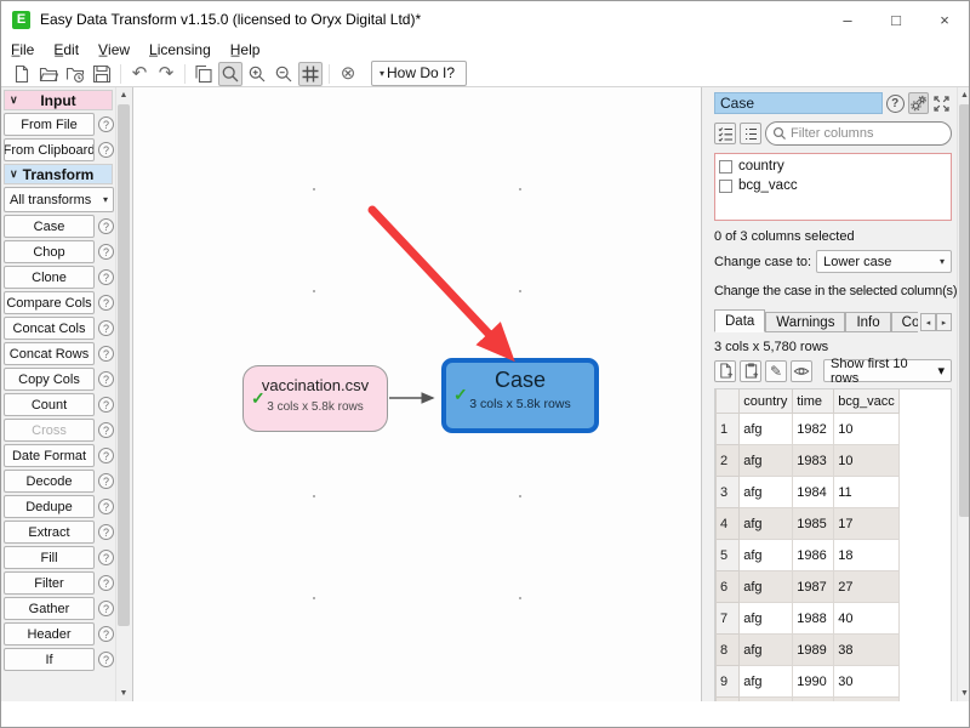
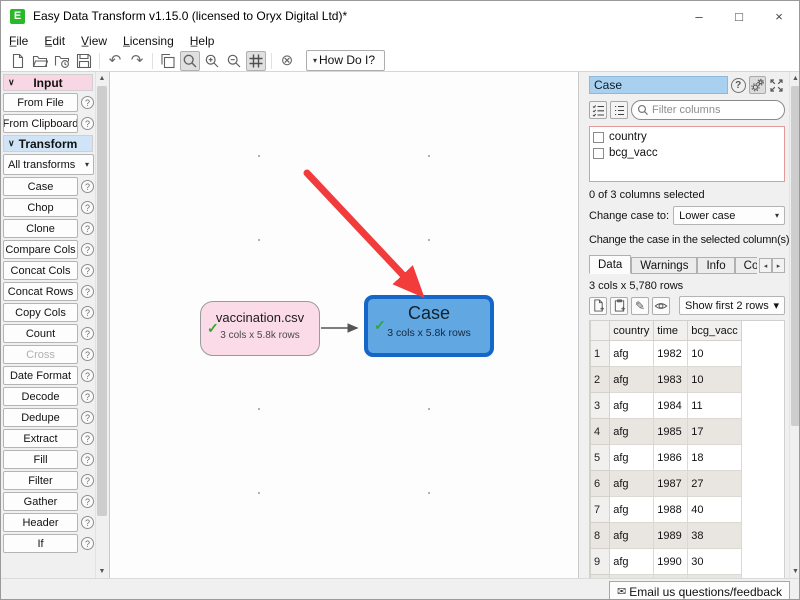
  E
  Easy Data Transform v1.15.0 (licensed to Oryx Digital Ltd)*
  –
  □
  ×
  F̲ile
  E̲dit
  V̲iew
  L̲icensing
  H̲elp
  ↶
  ↷
  ⊗
  ▾
  How Do I?
  ∨
  Input
  From File
  ?
  From Clipboard
  ?
  ∨
  Transform
  All transforms
  ▾
  Case
  ?
  Chop
  ?
  Clone
  ?
  Compare Cols
  ?
  Concat Cols
  ?
  Concat Rows
  ?
  Copy Cols
  ?
  Count
  ?
  Cross
  ?
  Date Format
  ?
  Decode
  ?
  Dedupe
  ?
  Extract
  ?
  Fill
  ?
  Filter
  ?
  Gather
  ?
  Header
  ?
  If
  ?
  ✓
  vaccination.csv
  3 cols x 5.8k rows
  ✓
  Case
  3 cols x 5.8k rows
  Case
  ?
  Filter columns
  country
  bcg_vacc
  0 of 3 columns selected
  Change case to:
  Lower case
  ▾
  Change the case in the selected column(s)
  Data
  Warnings
  Info
  3 cols x 5,780 rows
  ✎
- Show first 10 rows
+ Show first 2 rows
  ▾
  	country	time	bcg_vacc
  1	afg	1982	10
  2	afg	1983	10
  3	afg	1984	11
  4	afg	1985	17
  5	afg	1986	18
  6	afg	1987	27
  7	afg	1988	40
  8	afg	1989	38
  9	afg	1990	30
+ ✉
+ Email us questions/feedback
